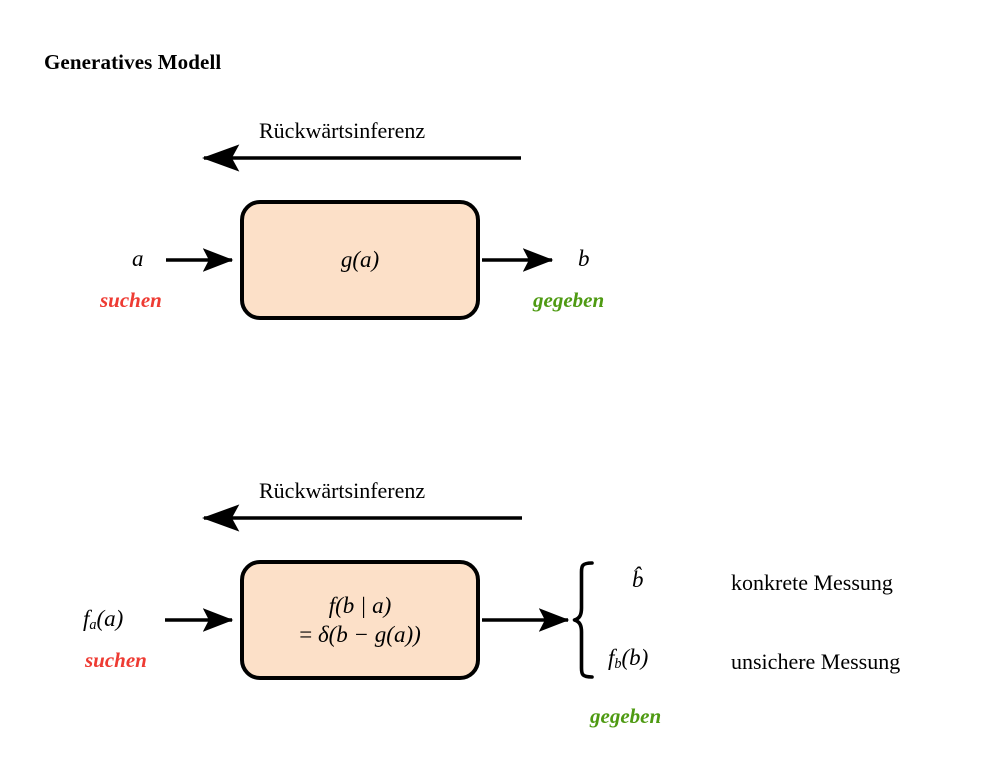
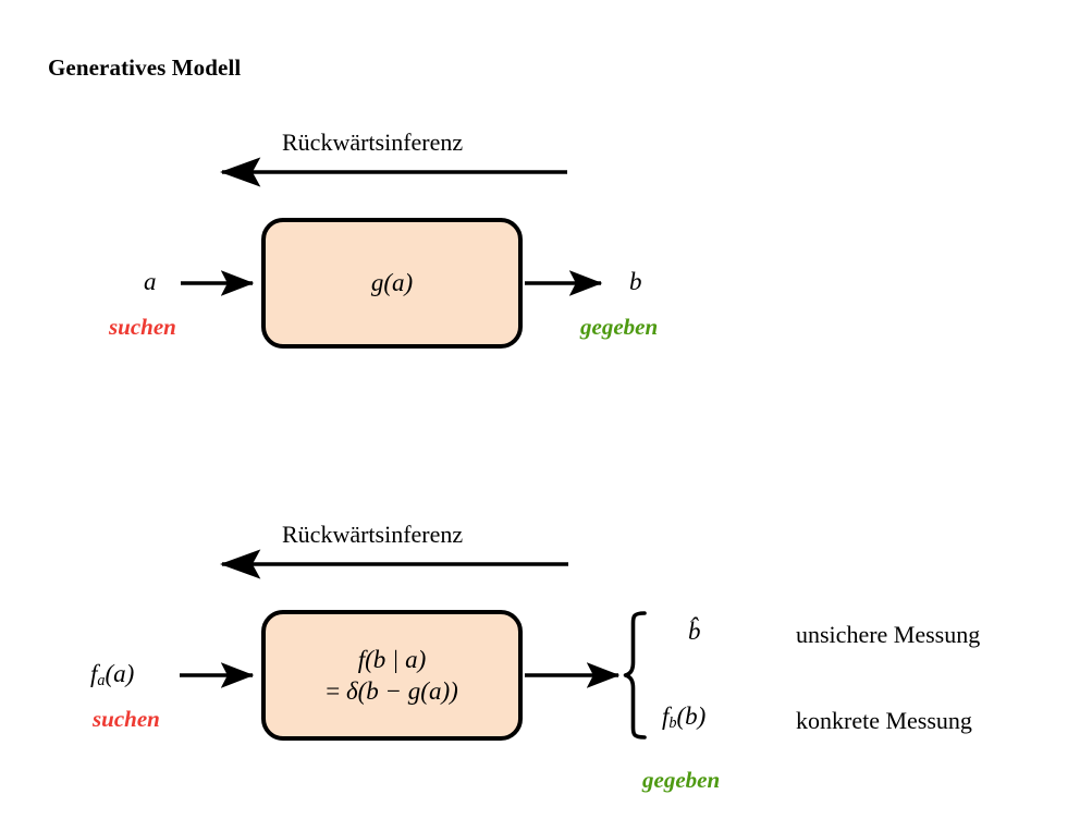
  Generatives Modell
  Rückwärtsinferenz
  a
  suchen
  g(a)
  b
  gegeben
  Rückwärtsinferenz
  fa(a)
  suchen
  f(b | a)
  = δ(b − g(a))
  b̂
- konkrete Messung
+ unsichere Messung
  fb(b)
- unsichere Messung
+ konkrete Messung
  gegeben
